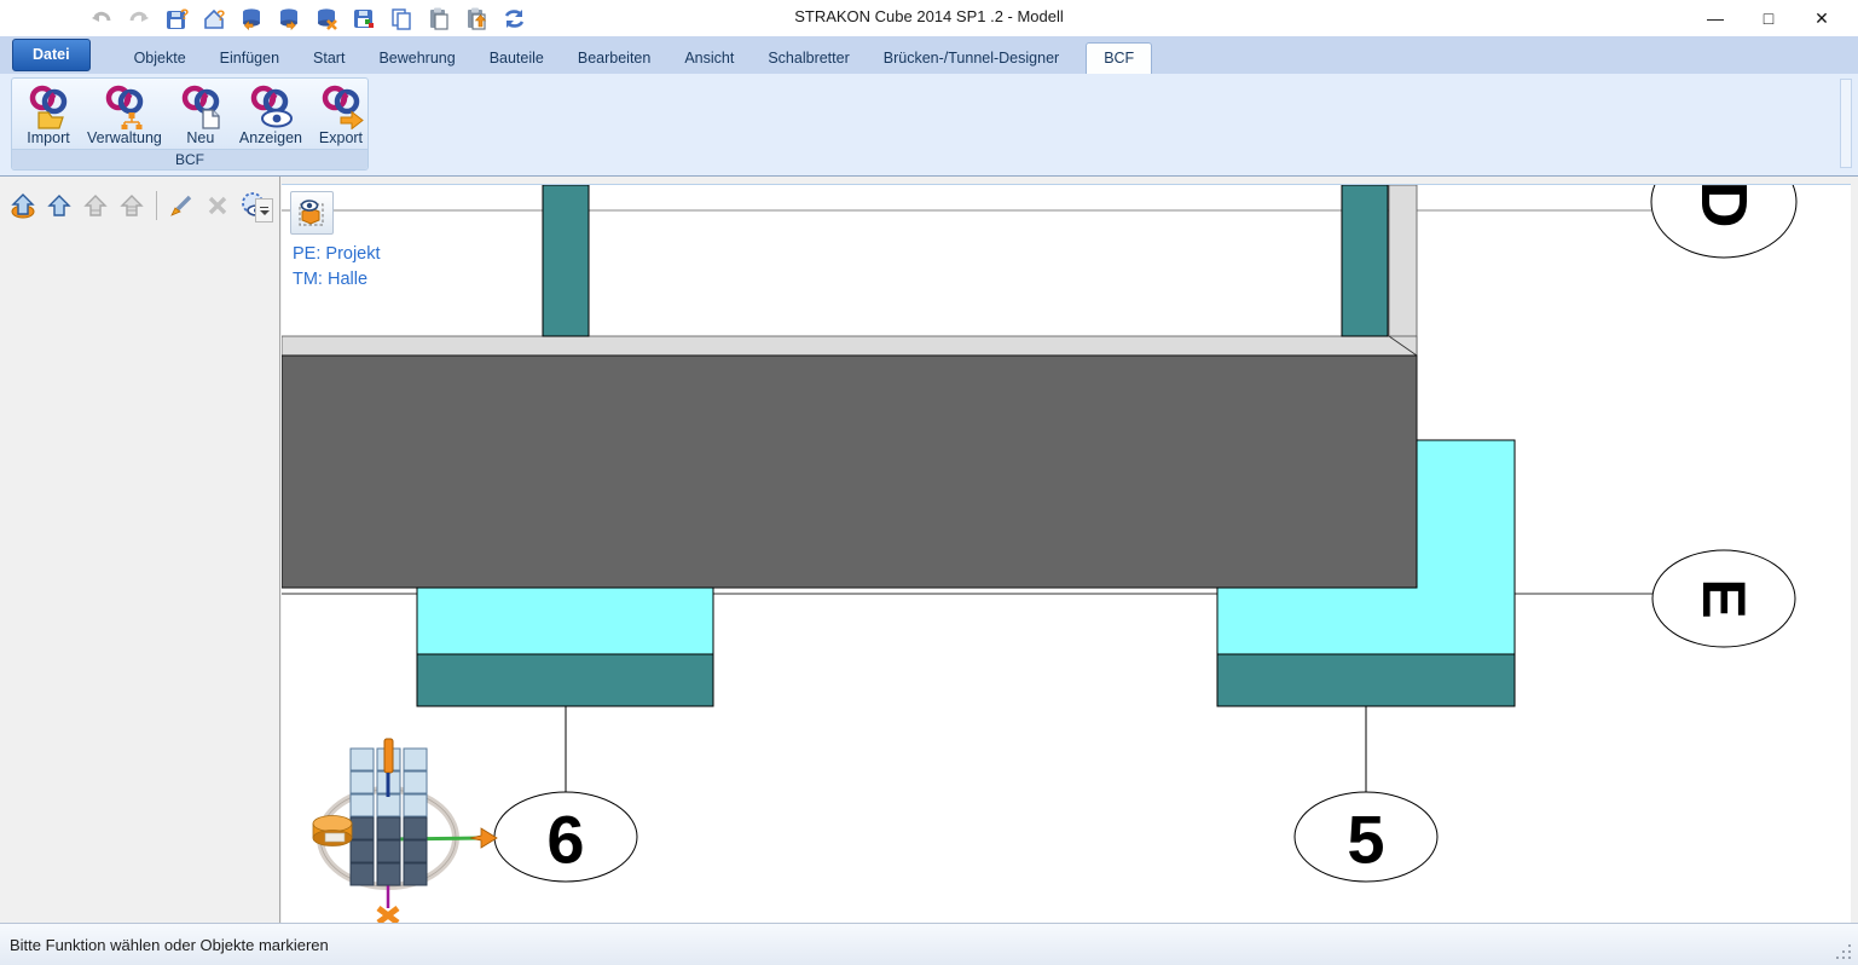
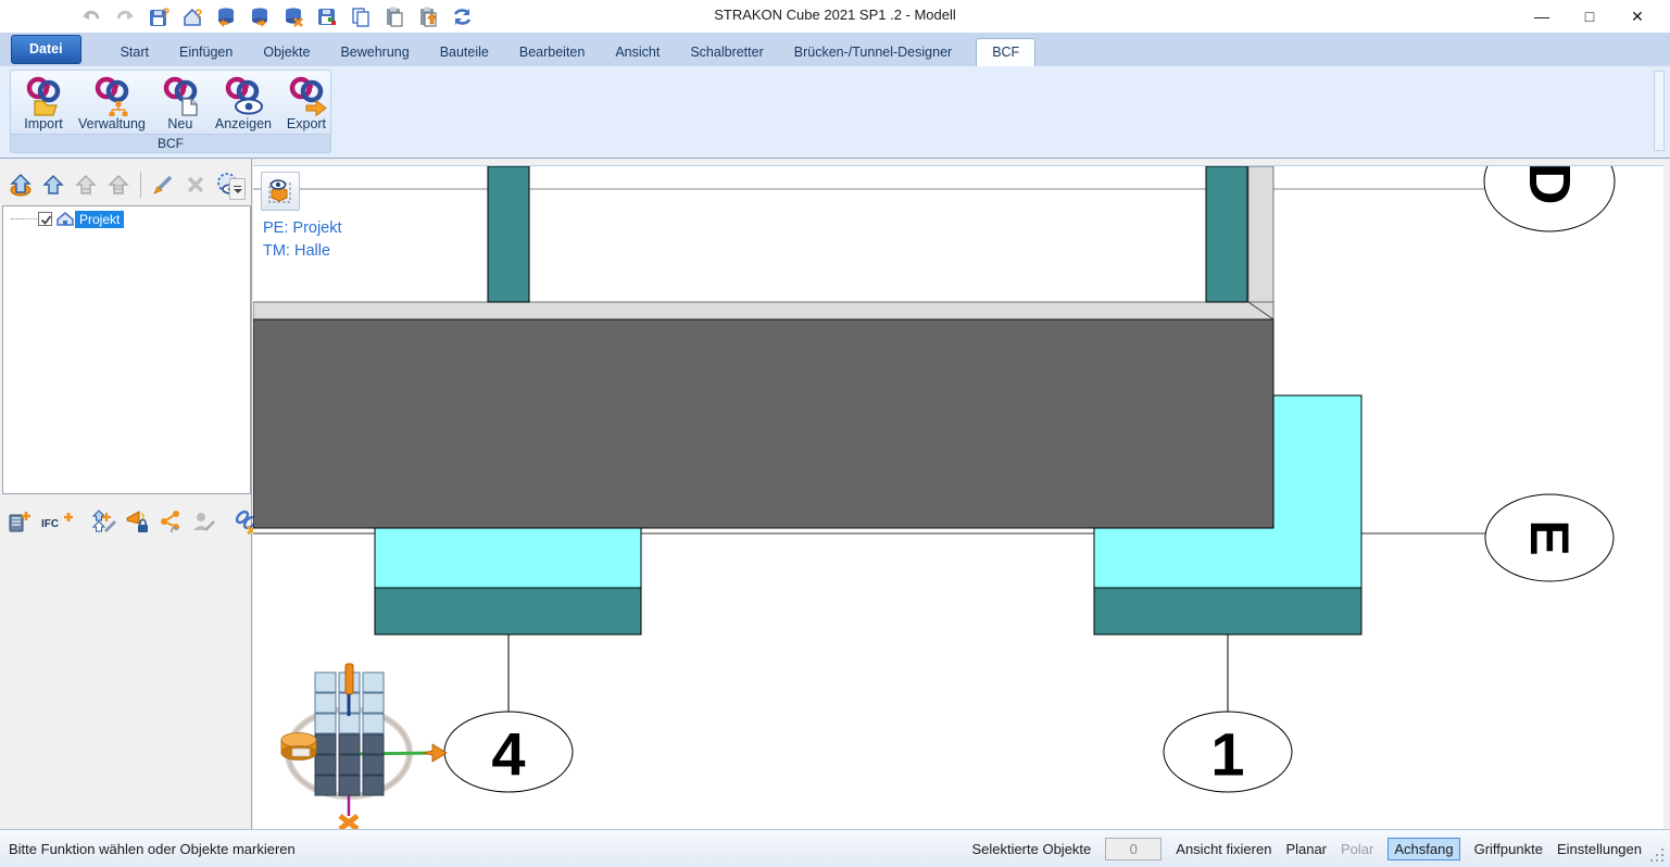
- STRAKON Cube 2014 SP1 .2 - Modell
+ STRAKON Cube 2021 SP1 .2 - Modell
  ?
  ?
  —
  □
  ✕
  Datei
- Objekte
+ Start
  Einfügen
- Start
+ Objekte
  Bewehrung
  Bauteile
  Bearbeiten
  Ansicht
  Schalbretter
  Brücken-/Tunnel-Designer
  BCF
  Import
  Verwaltung
  Neu
  Anzeigen
  Export
  BCF
+ Projekt
+ IFC
- 6
+ 4
- 5
+ 1
  PE: Projekt
  TM: Halle
  Bitte Funktion wählen oder Objekte markieren
+ Selektierte Objekte
+ 0
+ Ansicht fixieren
+ Planar
+ Polar
+ Achsfang
+ Griffpunkte
+ Einstellungen
